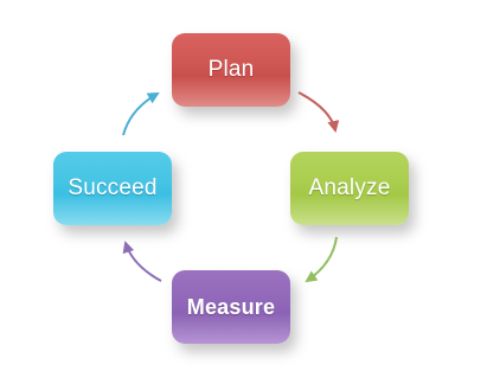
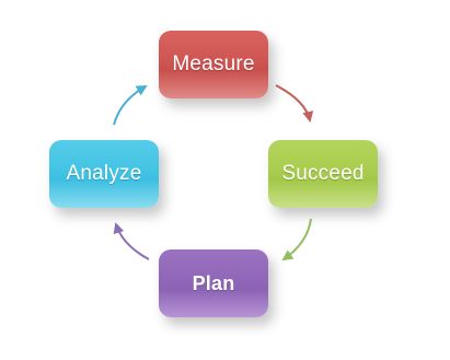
- Plan
+ Measure
- Analyze
+ Succeed
- Measure
+ Plan
- Succeed
+ Analyze
